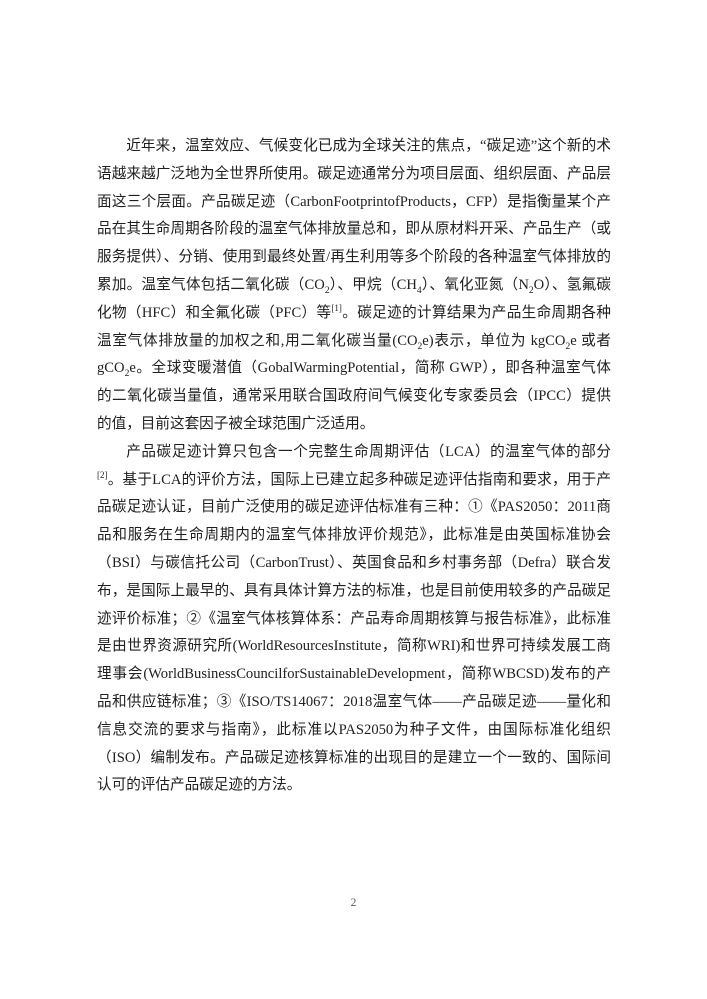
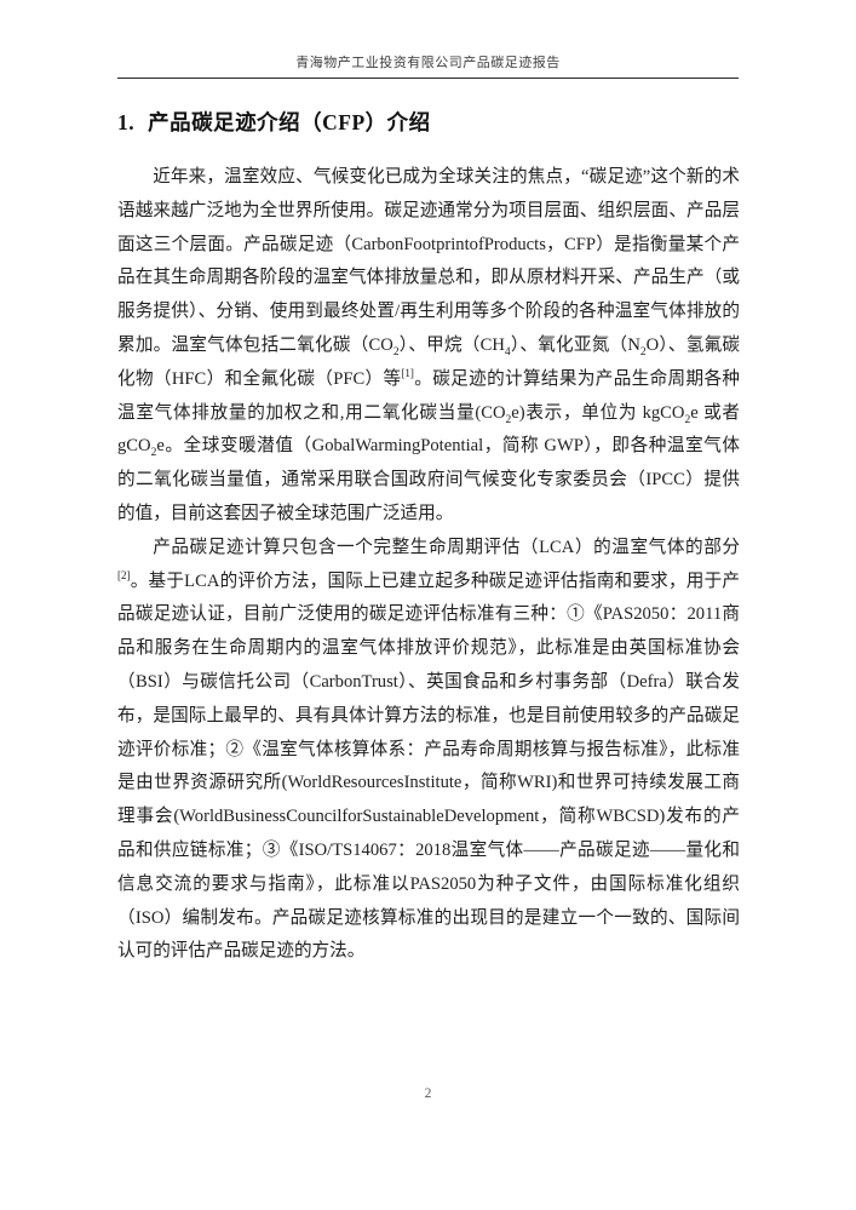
+ 青海物产工业投资有限公司产品碳足迹报告
+ 1. 产品碳足迹介绍（CFP）介绍
  近年来，温室效应、气候变化已成为全球关注的焦点，“碳足迹”这个新的术语越来越广泛地为全世界所使用。碳足迹通常分为项目层面、组织层面、产品层面这三个层面。产品碳足迹（CarbonFootprintofProducts，CFP）是指衡量某个产品在其生命周期各阶段的温室气体排放量总和，即从原材料开采、产品生产（或服务提供）、分销、使用到最终处置/再生利用等多个阶段的各种温室气体排放的累加。温室气体包括二氧化碳（CO2）、甲烷（CH4）、氧化亚氮（N2O）、氢氟碳化物（HFC）和全氟化碳（PFC）等[1]。碳足迹的计算结果为产品生命周期各种温室气体排放量的加权之和,用二氧化碳当量(CO2e)表示，单位为 kgCO2e 或者 gCO2e。全球变暖潜值（GobalWarmingPotential，简称 GWP），即各种温室气体的二氧化碳当量值，通常采用联合国政府间气候变化专家委员会（IPCC）提供的值，目前这套因子被全球范围广泛适用。
  产品碳足迹计算只包含一个完整生命周期评估（LCA）的温室气体的部分[2]。基于LCA的评价方法，国际上已建立起多种碳足迹评估指南和要求，用于产品碳足迹认证，目前广泛使用的碳足迹评估标准有三种：①《PAS2050：2011商品和服务在生命周期内的温室气体排放评价规范》，此标准是由英国标准协会（BSI）与碳信托公司（CarbonTrust）、英国食品和乡村事务部（Defra）联合发布，是国际上最早的、具有具体计算方法的标准，也是目前使用较多的产品碳足迹评价标准；②《温室气体核算体系：产品寿命周期核算与报告标准》，此标准是由世界资源研究所(WorldResourcesInstitute，简称WRI)和世界可持续发展工商理事会(WorldBusinessCouncilforSustainableDevelopment，简称WBCSD)发布的产品和供应链标准；③《ISO/TS14067：2018温室气体——产品碳足迹——量化和信息交流的要求与指南》，此标准以PAS2050为种子文件，由国际标准化组织（ISO）编制发布。产品碳足迹核算标准的出现目的是建立一个一致的、国际间认可的评估产品碳足迹的方法。
  2
